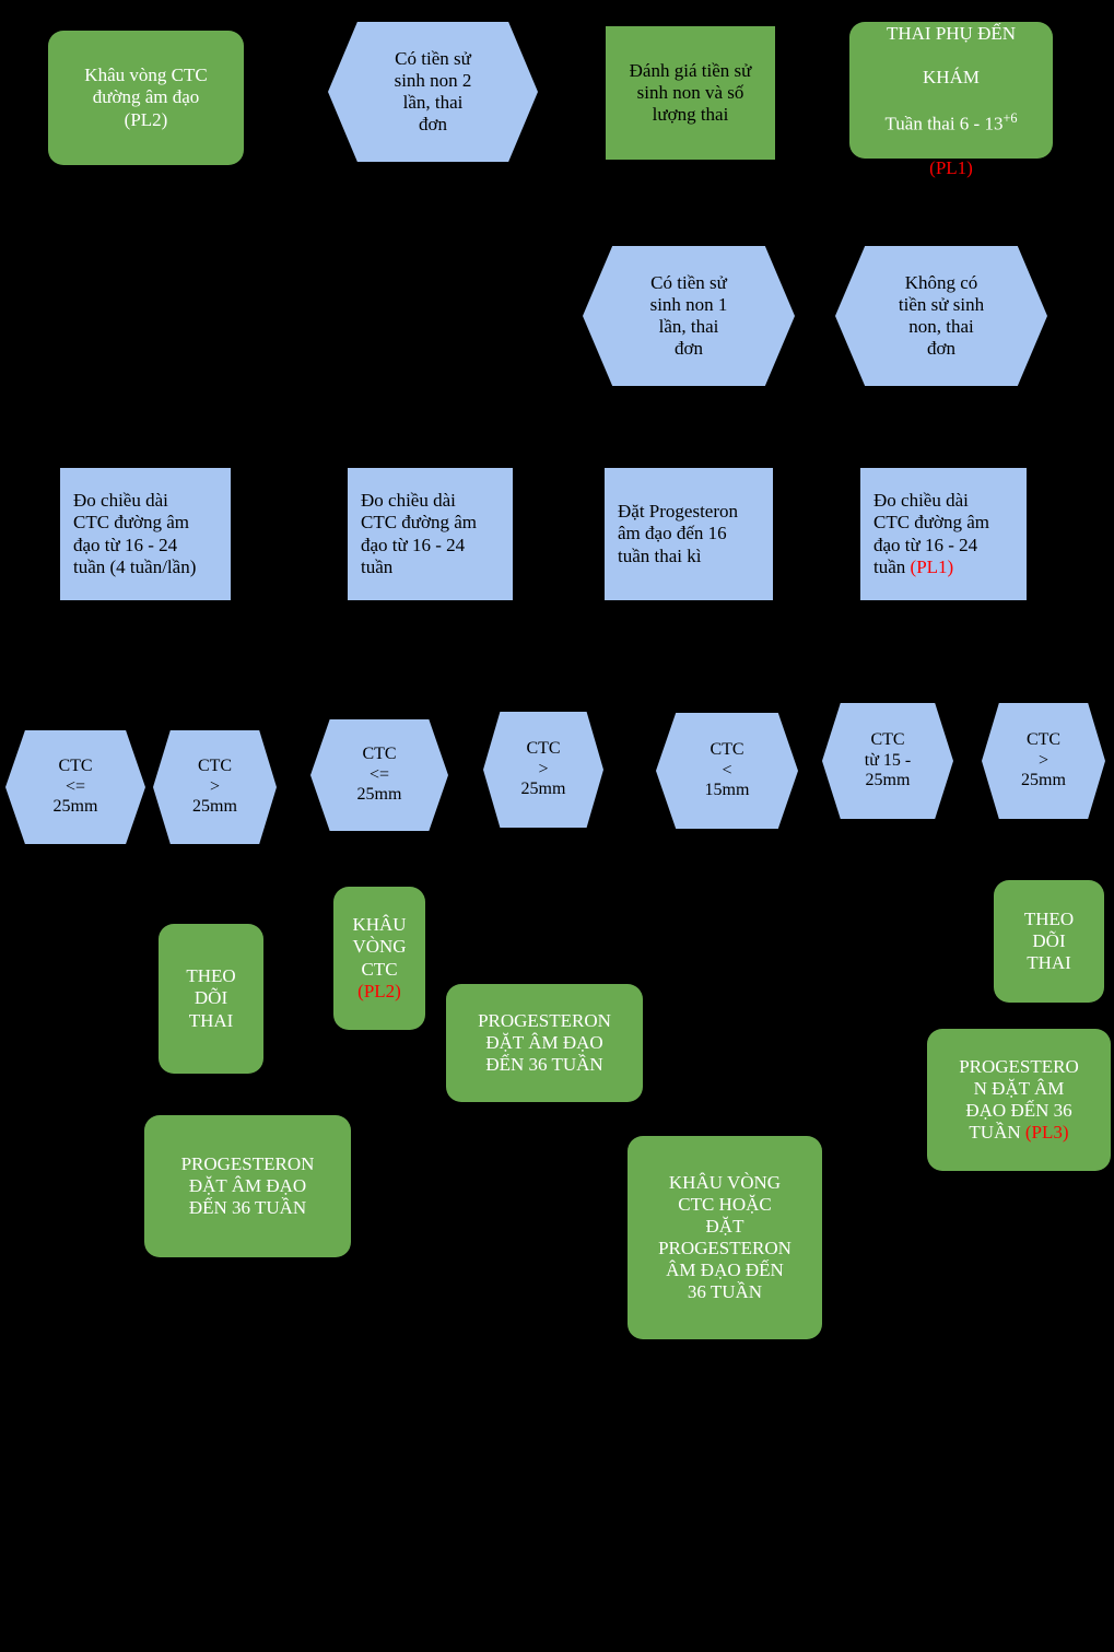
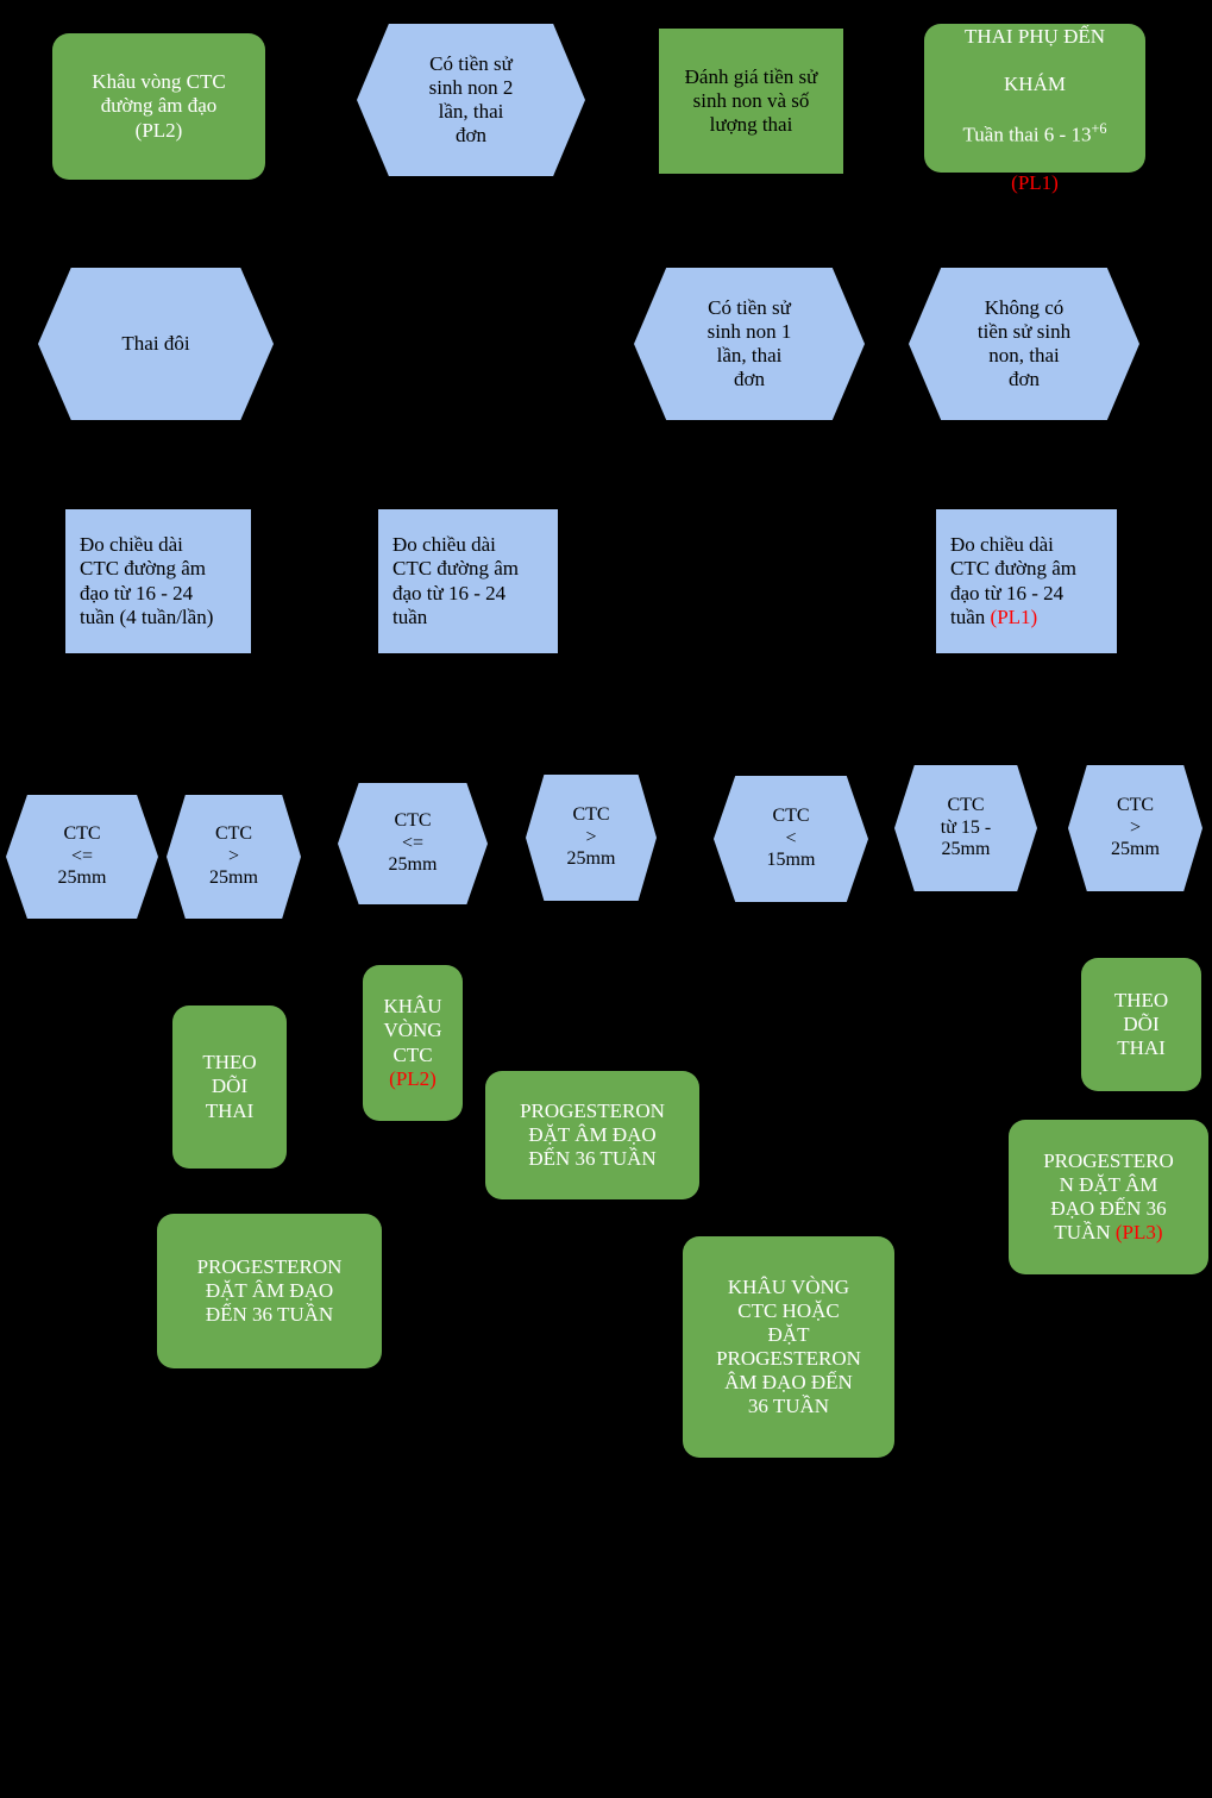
  Khâu vòng CTC
  đường âm đạo
  (PL2)
  Có tiền sử
  sinh non 2
  lần, thai
  đơn
  Đánh giá tiền sử
  sinh non và số
  lượng thai
  THAI PHỤ ĐẾN
  KHÁM
  Tuần thai 6 - 13+6
  (PL1)
+ Thai đôi
  Có tiền sử
  sinh non 1
  lần, thai
  đơn
  Không có
  tiền sử sinh
  non, thai
  đơn
  Đo chiều dài
  CTC đường âm
  đạo từ 16 - 24
  tuần (4 tuần/lần)
  Đo chiều dài
  CTC đường âm
  đạo từ 16 - 24
  tuần
- Đặt Progesteron
- âm đạo đến 16
- tuần thai kì
  Đo chiều dài
  CTC đường âm
  đạo từ 16 - 24
  tuần (PL1)
  CTC
  <=
  25mm
  CTC
  >
  25mm
  CTC
  <=
  25mm
  CTC
  >
  25mm
  CTC
  <
  15mm
  CTC
  từ 15 -
  25mm
  CTC
  >
  25mm
  THEO
  DÕI
  THAI
  KHÂU
  VÒNG
  CTC
  (PL2)
  THEO
  DÕI
  THAI
  PROGESTERON
  ĐẶT ÂM ĐẠO
  ĐẾN 36 TUẦN
  PROGESTERO
  N ĐẶT ÂM
  ĐẠO ĐẾN 36
  TUẦN (PL3)
  PROGESTERON
  ĐẶT ÂM ĐẠO
  ĐẾN 36 TUẦN
  KHÂU VÒNG
  CTC HOẶC
  ĐẶT
  PROGESTERON
  ÂM ĐẠO ĐẾN
  36 TUẦN
